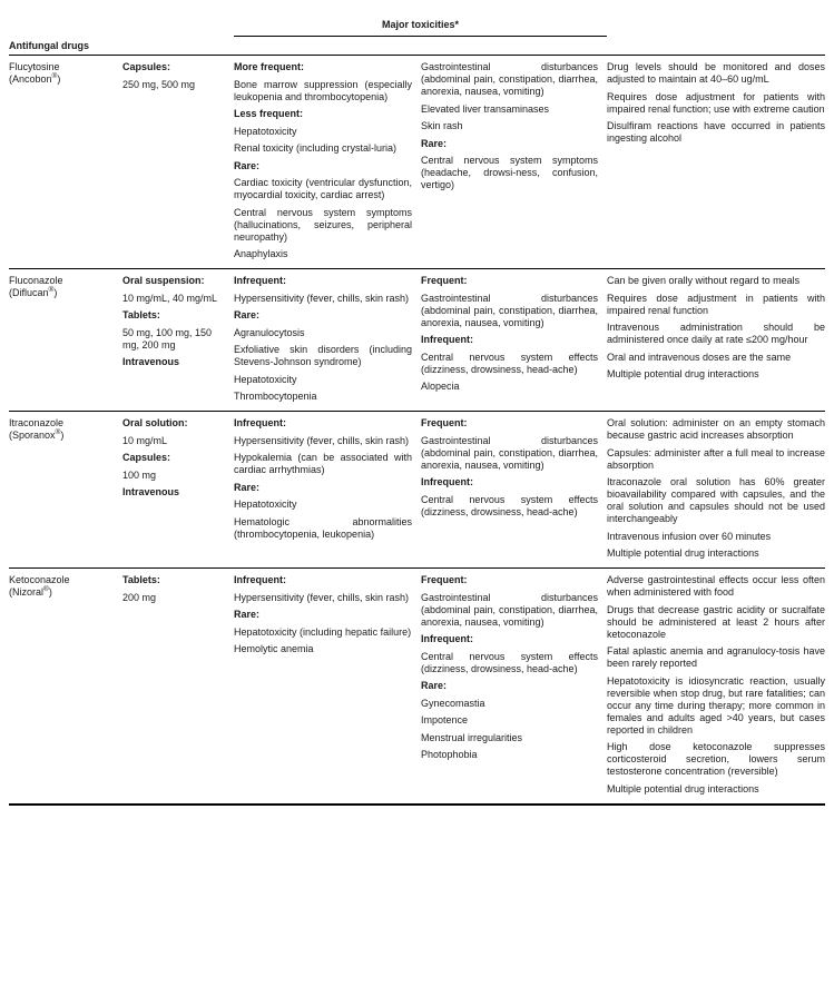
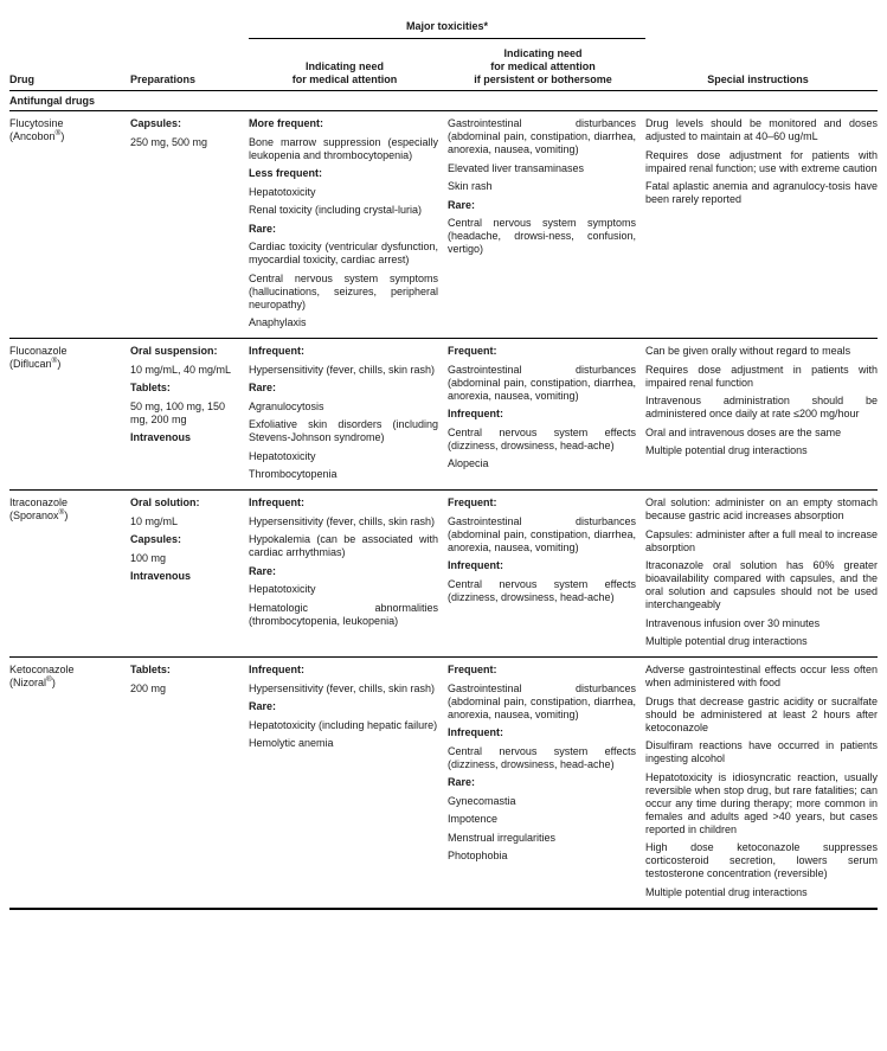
  	Major toxicities*
+ Drug	Preparations	Indicating need for medical attention	Indicating need for medical attention if persistent or bothersome	Special instructions
  Antifungal drugs
- Flucytosine(Ancobon )	Capsules:250 mg, 500 mg	More frequent:Bone marrow suppression (especially leukopenia and thrombocytopenia)Less frequent:HepatotoxicityRenal toxicity (including crystal-luria)Rare:Cardiac toxicity (ventricular dysfunction, myocardial toxicity, cardiac arrest)Central nervous system symptoms (hallucinations, seizures, peripheral neuropathy)Anaphylaxis	Gastrointestinal disturbances (abdominal pain, constipation, diarrhea, anorexia, nausea, vomiting)Elevated liver transaminasesSkin rashRare:Central nervous system symptoms (headache, drowsi-ness, confusion, vertigo)	Drug levels should be monitored and doses adjusted to maintain at 40–60 ug/mLRequires dose adjustment for patients with impaired renal function; use with extreme cautionDisulfiram reactions have occurred in patients ingesting alcohol
+ Flucytosine(Ancobon )	Capsules:250 mg, 500 mg	More frequent:Bone marrow suppression (especially leukopenia and thrombocytopenia)Less frequent:HepatotoxicityRenal toxicity (including crystal-luria)Rare:Cardiac toxicity (ventricular dysfunction, myocardial toxicity, cardiac arrest)Central nervous system symptoms (hallucinations, seizures, peripheral neuropathy)Anaphylaxis	Gastrointestinal disturbances (abdominal pain, constipation, diarrhea, anorexia, nausea, vomiting)Elevated liver transaminasesSkin rashRare:Central nervous system symptoms (headache, drowsi-ness, confusion, vertigo)	Drug levels should be monitored and doses adjusted to maintain at 40–60 ug/mLRequires dose adjustment for patients with impaired renal function; use with extreme cautionFatal aplastic anemia and agranulocy-tosis have been rarely reported
  Fluconazole(Diflucan )	Oral suspension:10 mg/mL, 40 mg/mLTablets:50 mg, 100 mg, 150 mg, 200 mgIntravenous	Infrequent:Hypersensitivity (fever, chills, skin rash)Rare:AgranulocytosisExfoliative skin disorders (including Stevens-Johnson syndrome)HepatotoxicityThrombocytopenia	Frequent:Gastrointestinal disturbances (abdominal pain, constipation, diarrhea, anorexia, nausea, vomiting)Infrequent:Central nervous system effects (dizziness, drowsiness, head-ache)Alopecia	Can be given orally without regard to mealsRequires dose adjustment in patients with impaired renal functionIntravenous administration should be administered once daily at rate ≤200 mg/hourOral and intravenous doses are the sameMultiple potential drug interactions
- Itraconazole(Sporanox )	Oral solution:10 mg/mLCapsules:100 mgIntravenous	Infrequent:Hypersensitivity (fever, chills, skin rash)Hypokalemia (can be associated with cardiac arrhythmias)Rare:HepatotoxicityHematologic abnormalities (thrombocytopenia, leukopenia)	Frequent:Gastrointestinal disturbances (abdominal pain, constipation, diarrhea, anorexia, nausea, vomiting)Infrequent:Central nervous system effects (dizziness, drowsiness, head-ache)	Oral solution: administer on an empty stomach because gastric acid increases absorptionCapsules: administer after a full meal to increase absorptionItraconazole oral solution has 60% greater bioavailability compared with capsules, and the oral solution and capsules should not be used interchangeablyIntravenous infusion over 60 minutesMultiple potential drug interactions
+ Itraconazole(Sporanox )	Oral solution:10 mg/mLCapsules:100 mgIntravenous	Infrequent:Hypersensitivity (fever, chills, skin rash)Hypokalemia (can be associated with cardiac arrhythmias)Rare:HepatotoxicityHematologic abnormalities (thrombocytopenia, leukopenia)	Frequent:Gastrointestinal disturbances (abdominal pain, constipation, diarrhea, anorexia, nausea, vomiting)Infrequent:Central nervous system effects (dizziness, drowsiness, head-ache)	Oral solution: administer on an empty stomach because gastric acid increases absorptionCapsules: administer after a full meal to increase absorptionItraconazole oral solution has 60% greater bioavailability compared with capsules, and the oral solution and capsules should not be used interchangeablyIntravenous infusion over 30 minutesMultiple potential drug interactions
- Ketoconazole(Nizoral )	Tablets:200 mg	Infrequent:Hypersensitivity (fever, chills, skin rash)Rare:Hepatotoxicity (including hepatic failure)Hemolytic anemia	Frequent:Gastrointestinal disturbances (abdominal pain, constipation, diarrhea, anorexia, nausea, vomiting)Infrequent:Central nervous system effects (dizziness, drowsiness, head-ache)Rare:GynecomastiaImpotenceMenstrual irregularitiesPhotophobia	Adverse gastrointestinal effects occur less often when administered with foodDrugs that decrease gastric acidity or sucralfate should be administered at least 2 hours after ketoconazoleFatal aplastic anemia and agranulocy-tosis have been rarely reportedHepatotoxicity is idiosyncratic reaction, usually reversible when stop drug, but rare fatalities; can occur any time during therapy; more common in females and adults aged >40 years, but cases reported in childrenHigh dose ketoconazole suppresses corticosteroid secretion, lowers serum testosterone concentration (reversible)Multiple potential drug interactions
+ Ketoconazole(Nizoral )	Tablets:200 mg	Infrequent:Hypersensitivity (fever, chills, skin rash)Rare:Hepatotoxicity (including hepatic failure)Hemolytic anemia	Frequent:Gastrointestinal disturbances (abdominal pain, constipation, diarrhea, anorexia, nausea, vomiting)Infrequent:Central nervous system effects (dizziness, drowsiness, head-ache)Rare:GynecomastiaImpotenceMenstrual irregularitiesPhotophobia	Adverse gastrointestinal effects occur less often when administered with foodDrugs that decrease gastric acidity or sucralfate should be administered at least 2 hours after ketoconazoleDisulfiram reactions have occurred in patients ingesting alcoholHepatotoxicity is idiosyncratic reaction, usually reversible when stop drug, but rare fatalities; can occur any time during therapy; more common in females and adults aged >40 years, but cases reported in childrenHigh dose ketoconazole suppresses corticosteroid secretion, lowers serum testosterone concentration (reversible)Multiple potential drug interactions
